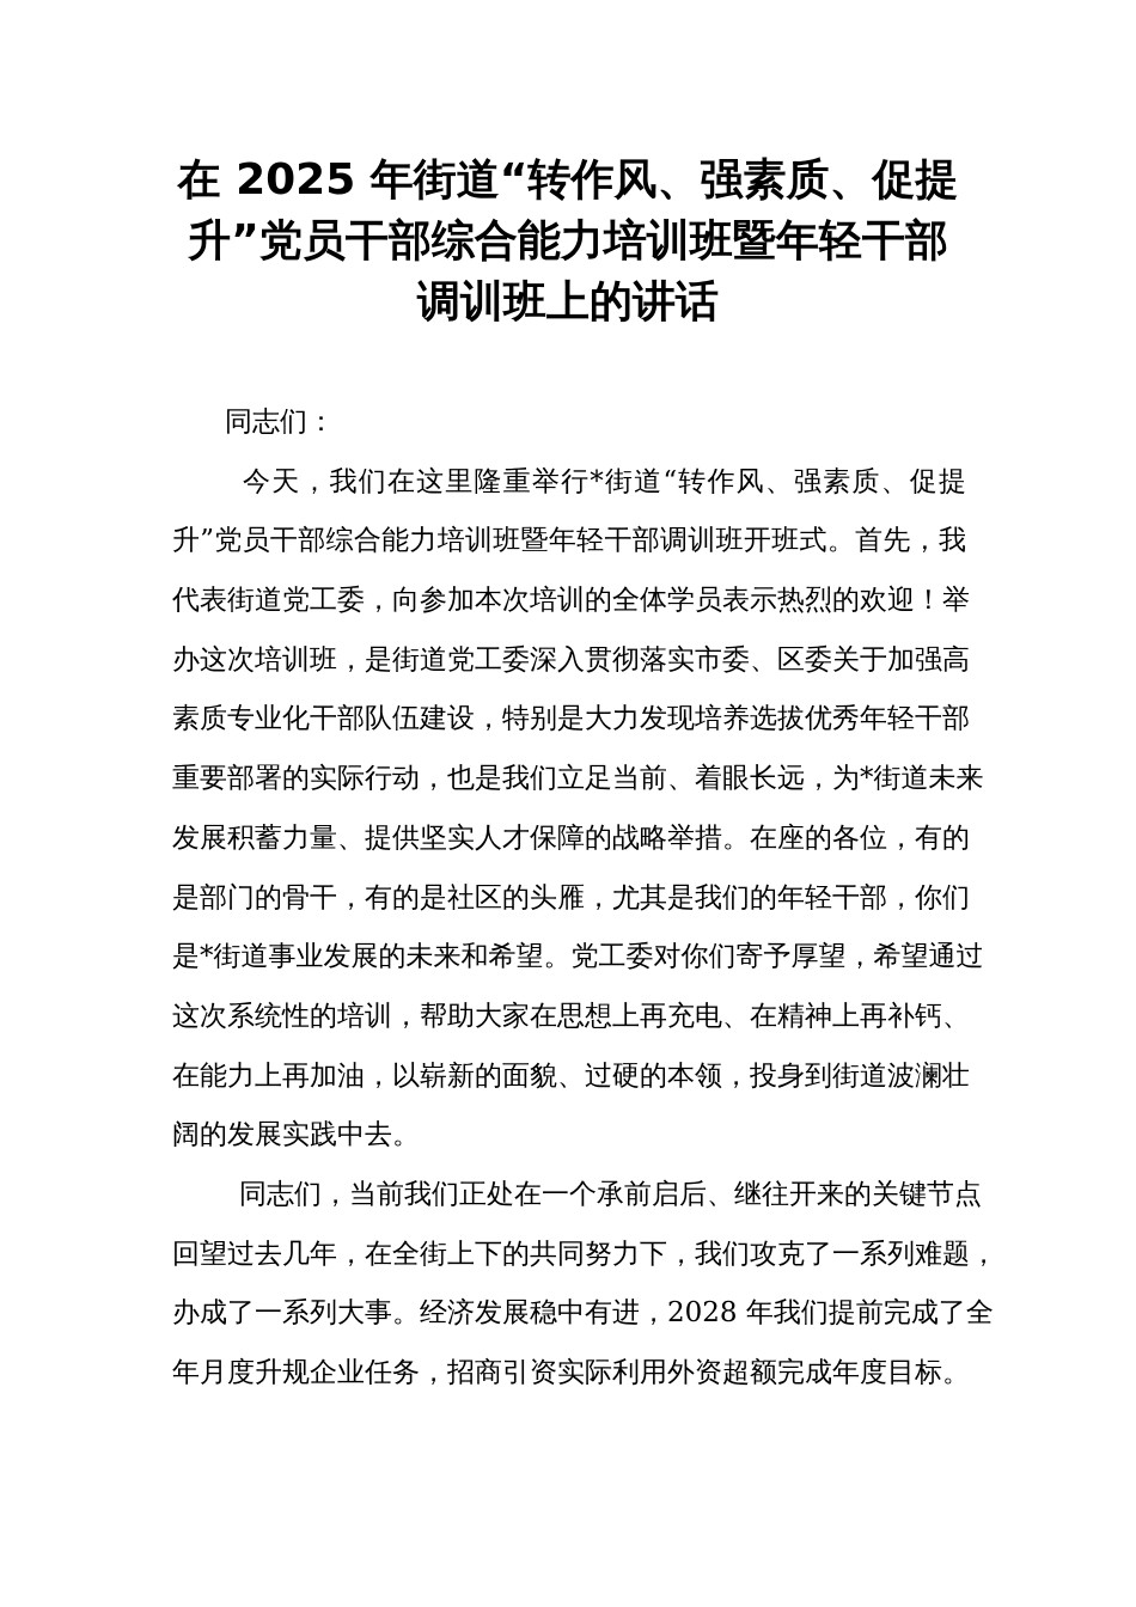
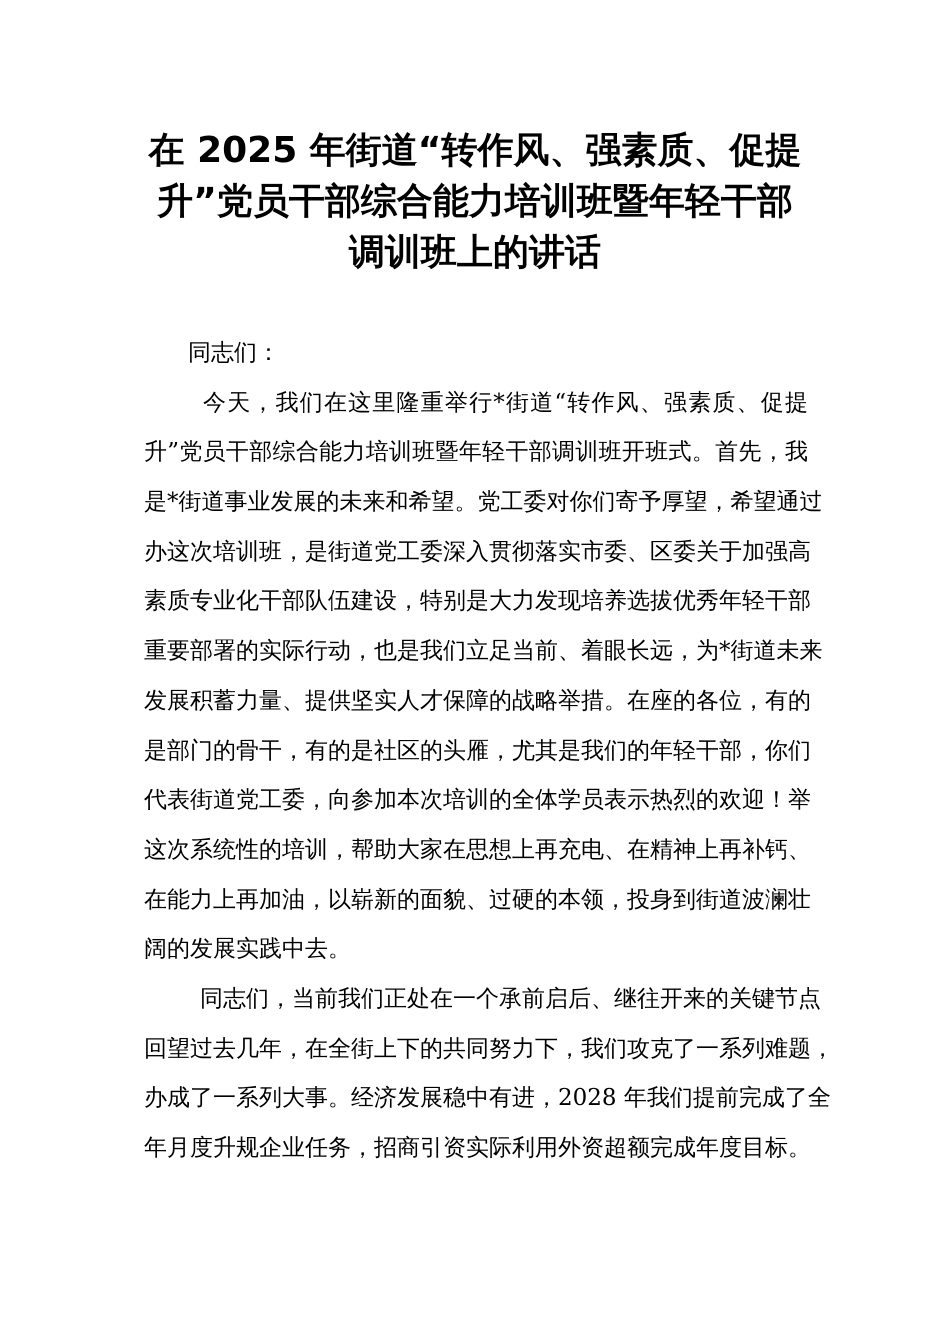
  在 2025 年街道“转作风、强素质、促提
  升”党员干部综合能力培训班暨年轻干部
  调训班上的讲话
  同志们：
  今天，我们在这里隆重举行*街道“转作风、强素质、促提
  升”党员干部综合能力培训班暨年轻干部调训班开班式。首先，我
- 代表街道党工委，向参加本次培训的全体学员表示热烈的欢迎！举
+ 是*街道事业发展的未来和希望。党工委对你们寄予厚望，希望通过
  办这次培训班，是街道党工委深入贯彻落实市委、区委关于加强高
  素质专业化干部队伍建设，特别是大力发现培养选拔优秀年轻干部
  重要部署的实际行动，也是我们立足当前、着眼长远，为*街道未来
  发展积蓄力量、提供坚实人才保障的战略举措。在座的各位，有的
  是部门的骨干，有的是社区的头雁，尤其是我们的年轻干部，你们
- 是*街道事业发展的未来和希望。党工委对你们寄予厚望，希望通过
+ 代表街道党工委，向参加本次培训的全体学员表示热烈的欢迎！举
  这次系统性的培训，帮助大家在思想上再充电、在精神上再补钙、
  在能力上再加油，以崭新的面貌、过硬的本领，投身到街道波澜壮
  阔的发展实践中去。
  同志们，当前我们正处在一个承前启后、继往开来的关键节点
  回望过去几年，在全街上下的共同努力下，我们攻克了一系列难题，
  办成了一系列大事。经济发展稳中有进，2028 年我们提前完成了全
  年月度升规企业任务，招商引资实际利用外资超额完成年度目标。
